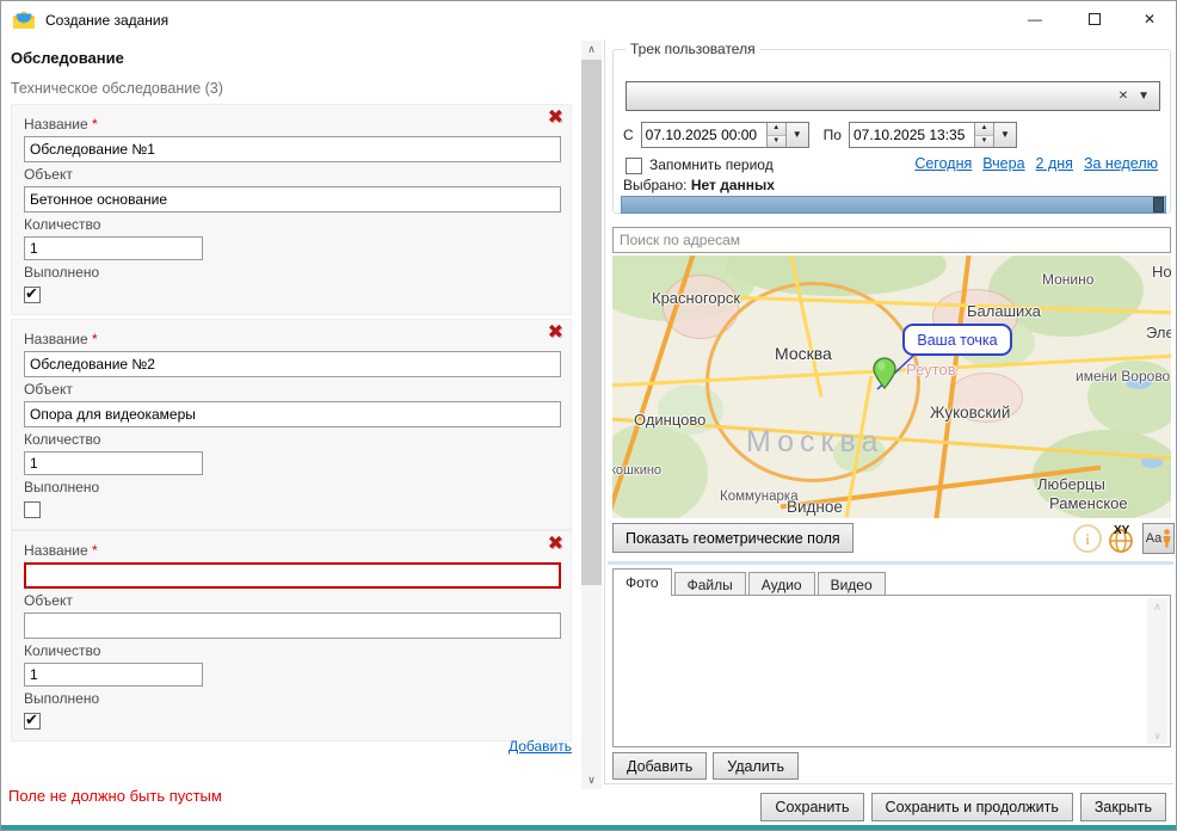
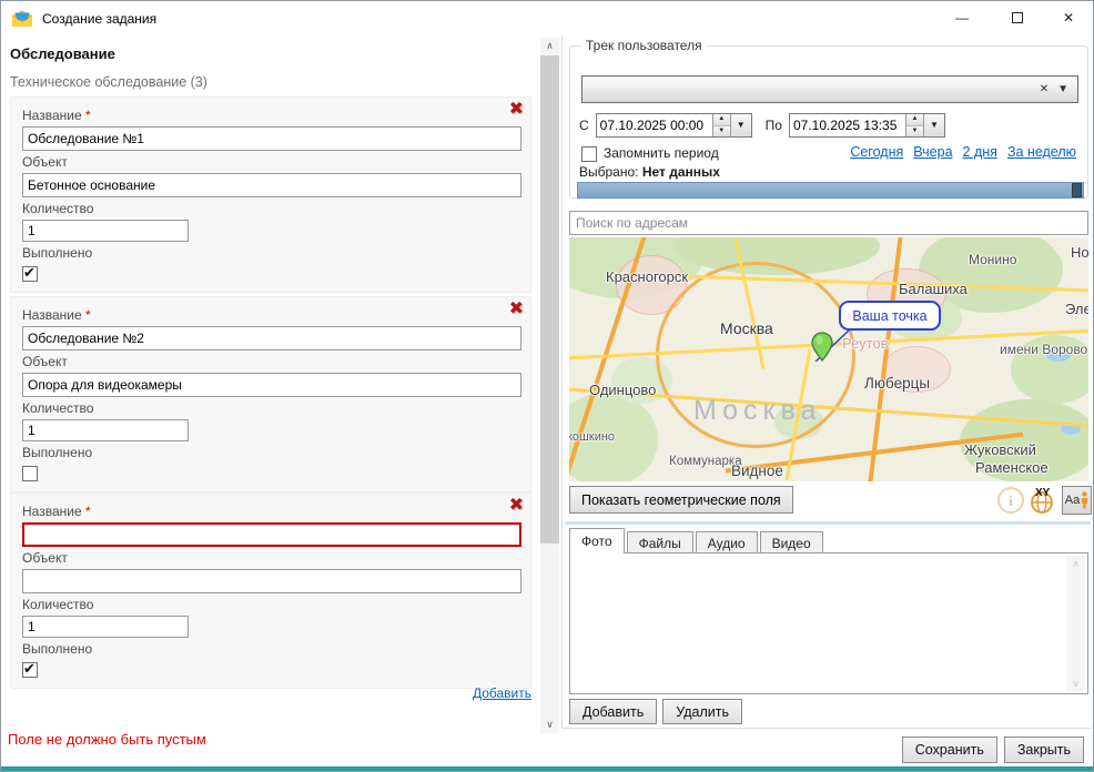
  Создание задания
  —
  ✕
  Обследование
  Техническое обследование (3)
  ✖
  Название *
  Обследование №1
  Объект
  Бетонное основание
  Количество
  1
  Выполнено
  ✖
  Название *
  Обследование №2
  Объект
  Опора для видеокамеры
  Количество
  1
  Выполнено
  ✖
  Название *
  Объект
  Количество
  1
  Выполнено
  Добавить
  Поле не должно быть пустым
  ∧
  ∨
  Трек пользователя
  ✕
  ▼
  С
  07.10.2025 00:00
  ▼
  По
  07.10.2025 13:35
  ▼
  Запомнить период
  Сегодня
  Вчера
  2 дня
  За неделю
  Выбрано: Нет данных
  Поиск по адресам
  Красногорск
  Монино
  Но
  Балашиха
  Эле
  Москва
  Реутов
  имени Ворово
  Одинцово
- Жуковский
+ Люберцы
  Москва
  кошкино
- Люберцы
+ Жуковский
  Коммунарка
  Раменское
  Видное
  Ваша точка
  Показать геометрические поля
  i
  XY
  Aa
  Фото
  Файлы
  Аудио
  Видео
  ∧
  ∨
  Добавить
  Удалить
  Сохранить
- Сохранить и продолжить
  Закрыть
